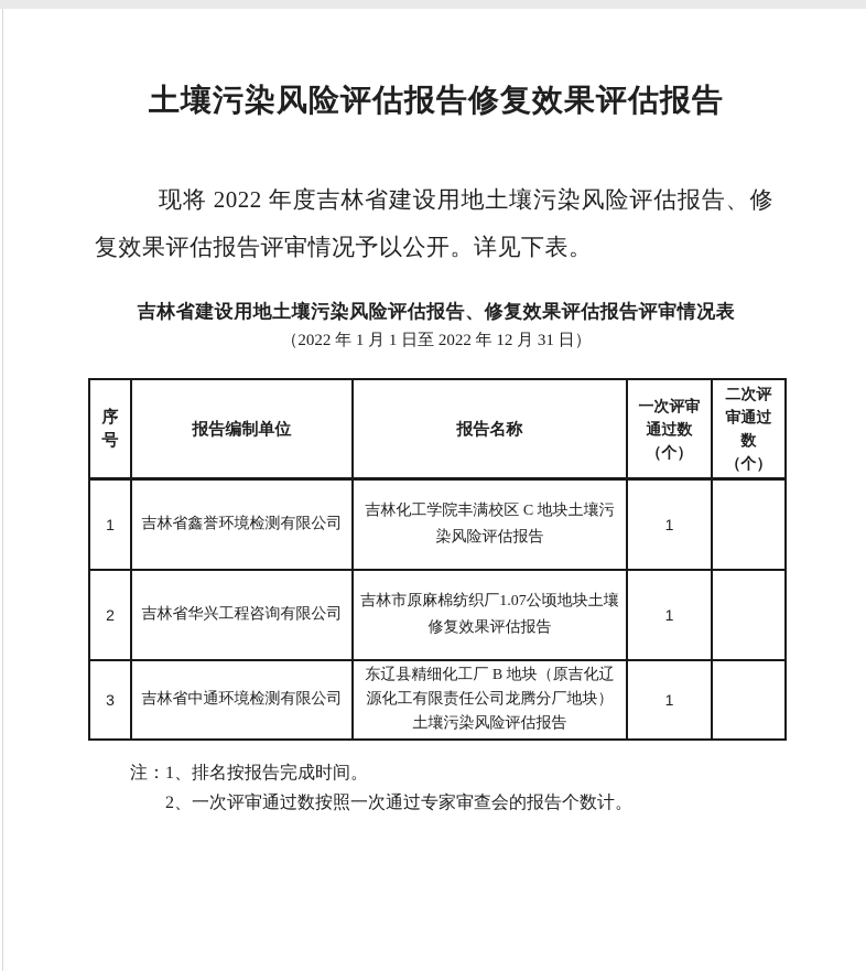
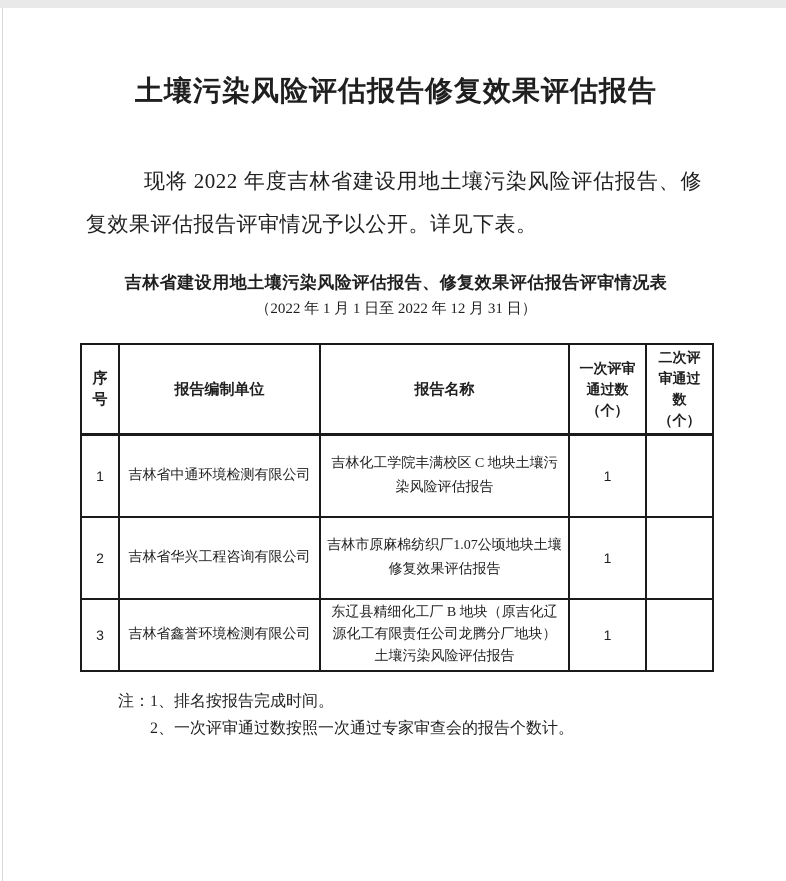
  土壤污染风险评估报告修复效果评估报告
  现将 2022 年度吉林省建设用地土壤污染风险评估报告、修复效果评估报告评审情况予以公开。详见下表。
  吉林省建设用地土壤污染风险评估报告、修复效果评估报告评审情况表
  （2022 年 1 月 1 日至 2022 年 12 月 31 日）
  序号	报告编制单位	报告名称	一次评审通过数（个）	二次评审通过数（个）
- 1	吉林省鑫誉环境检测有限公司	吉林化工学院丰满校区 C 地块土壤污染风险评估报告	1
+ 1	吉林省中通环境检测有限公司	吉林化工学院丰满校区 C 地块土壤污染风险评估报告	1
  2	吉林省华兴工程咨询有限公司	吉林市原麻棉纺织厂1.07公顷地块土壤修复效果评估报告	1
- 3	吉林省中通环境检测有限公司	东辽县精细化工厂 B 地块（原吉化辽源化工有限责任公司龙腾分厂地块）土壤污染风险评估报告	1
+ 3	吉林省鑫誉环境检测有限公司	东辽县精细化工厂 B 地块（原吉化辽源化工有限责任公司龙腾分厂地块）土壤污染风险评估报告	1
  注：1、排名按报告完成时间。
  2、一次评审通过数按照一次通过专家审查会的报告个数计。
